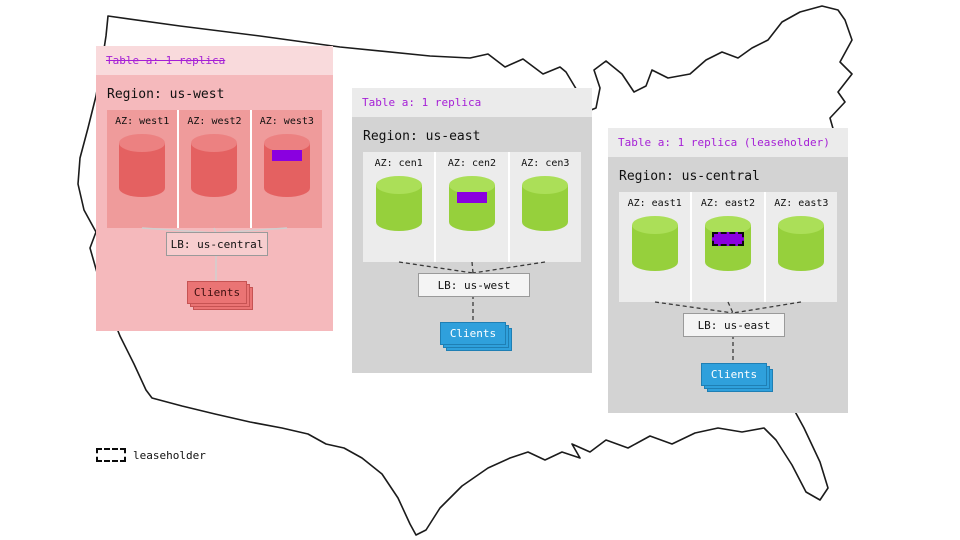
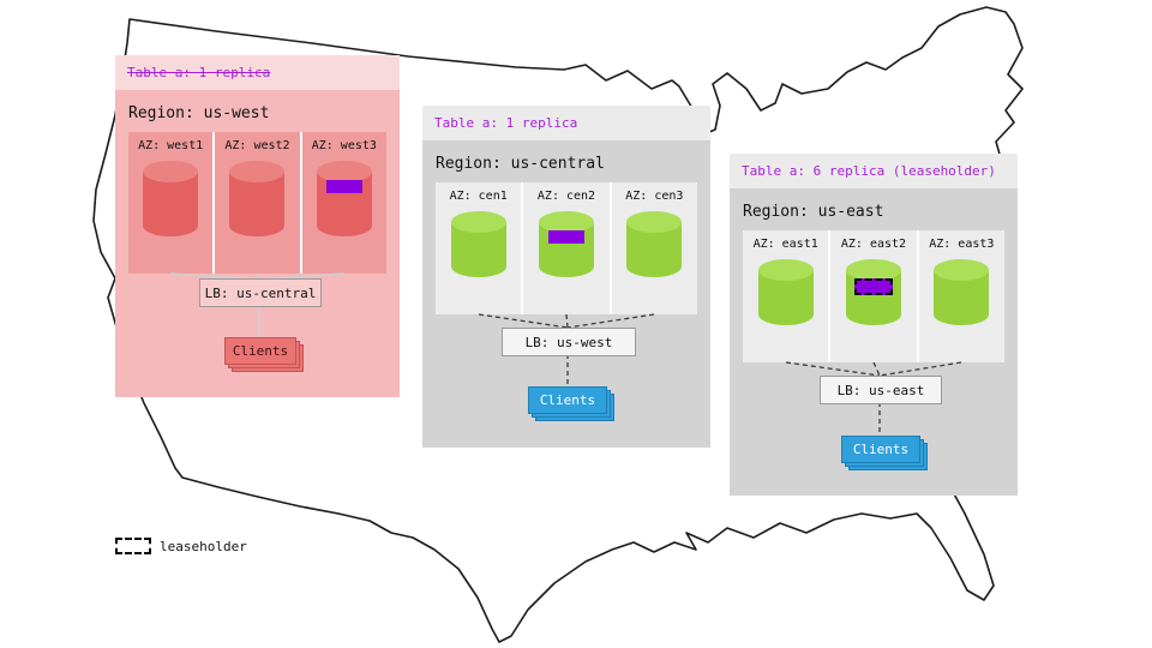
  Table a: 1 replica
  Region: us-west
  AZ: west1
  AZ: west2
  AZ: west3
  LB: us-central
  Clients
  Table a: 1 replica
- Region: us-east
+ Region: us-central
  AZ: cen1
  AZ: cen2
  AZ: cen3
  LB: us-west
  Clients
- Table a: 1 replica (leaseholder)
+ Table a: 6 replica (leaseholder)
- Region: us-central
+ Region: us-east
  AZ: east1
  AZ: east2
  AZ: east3
  LB: us-east
  Clients
  leaseholder
